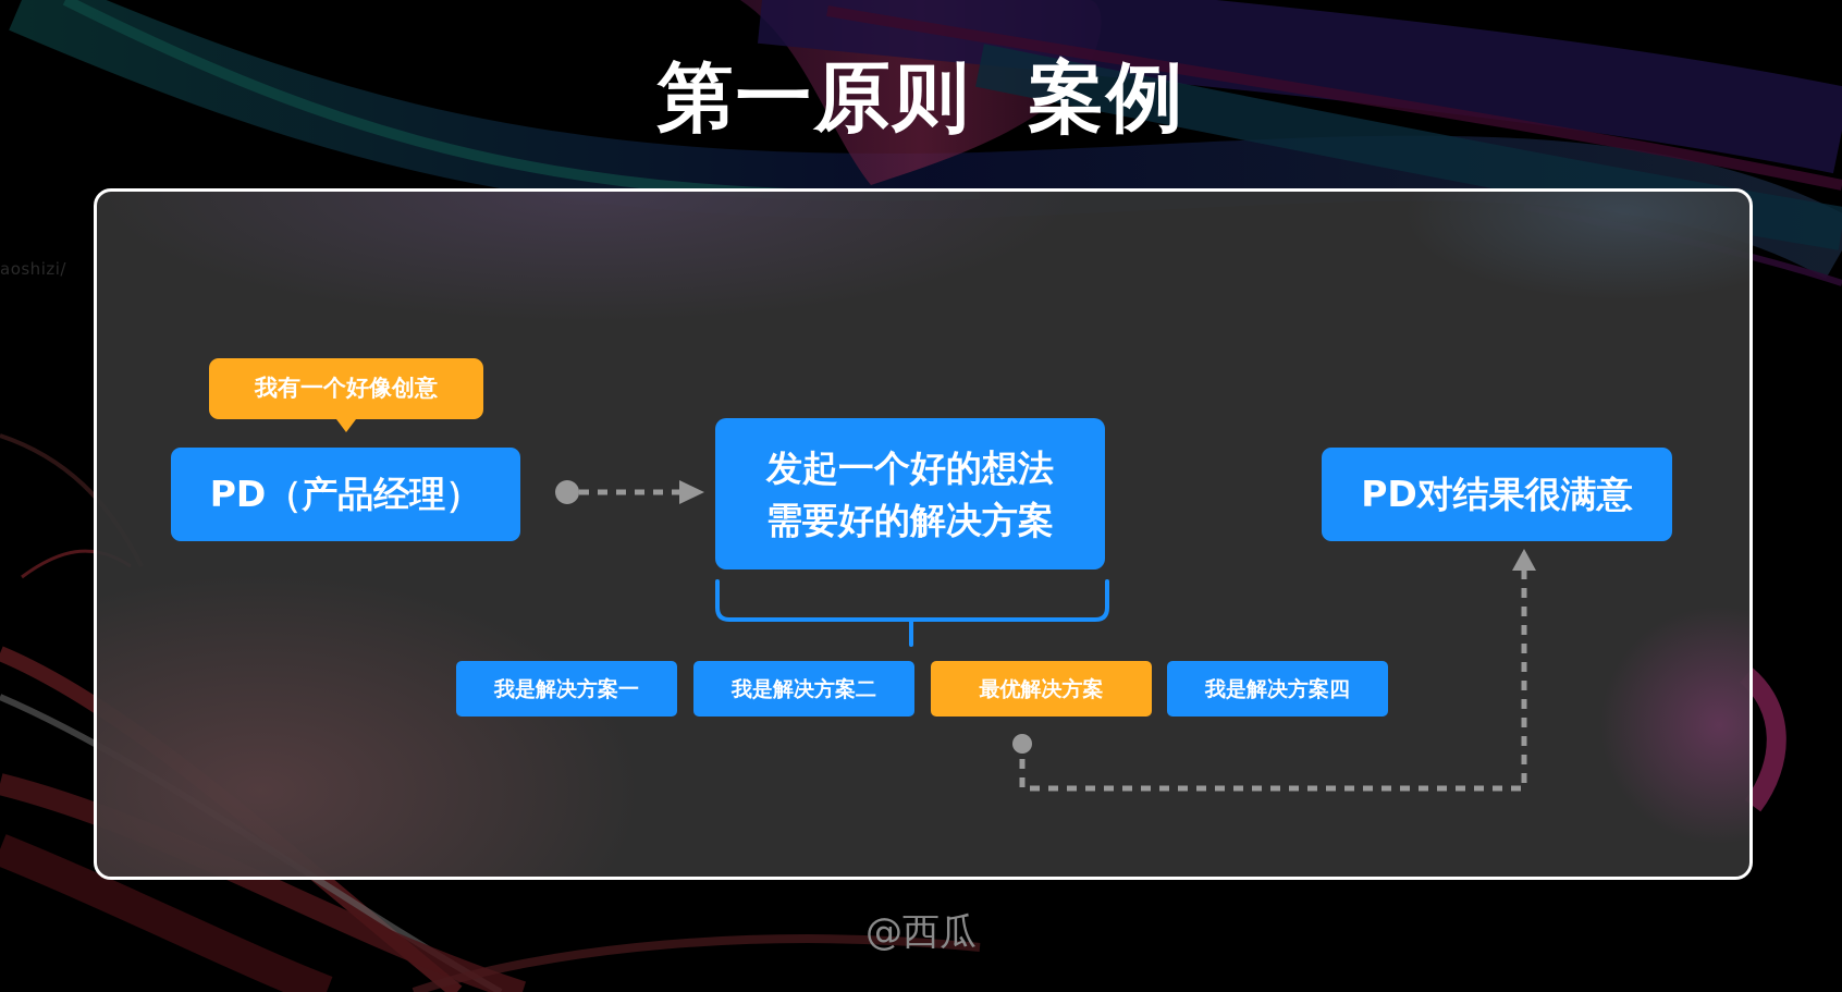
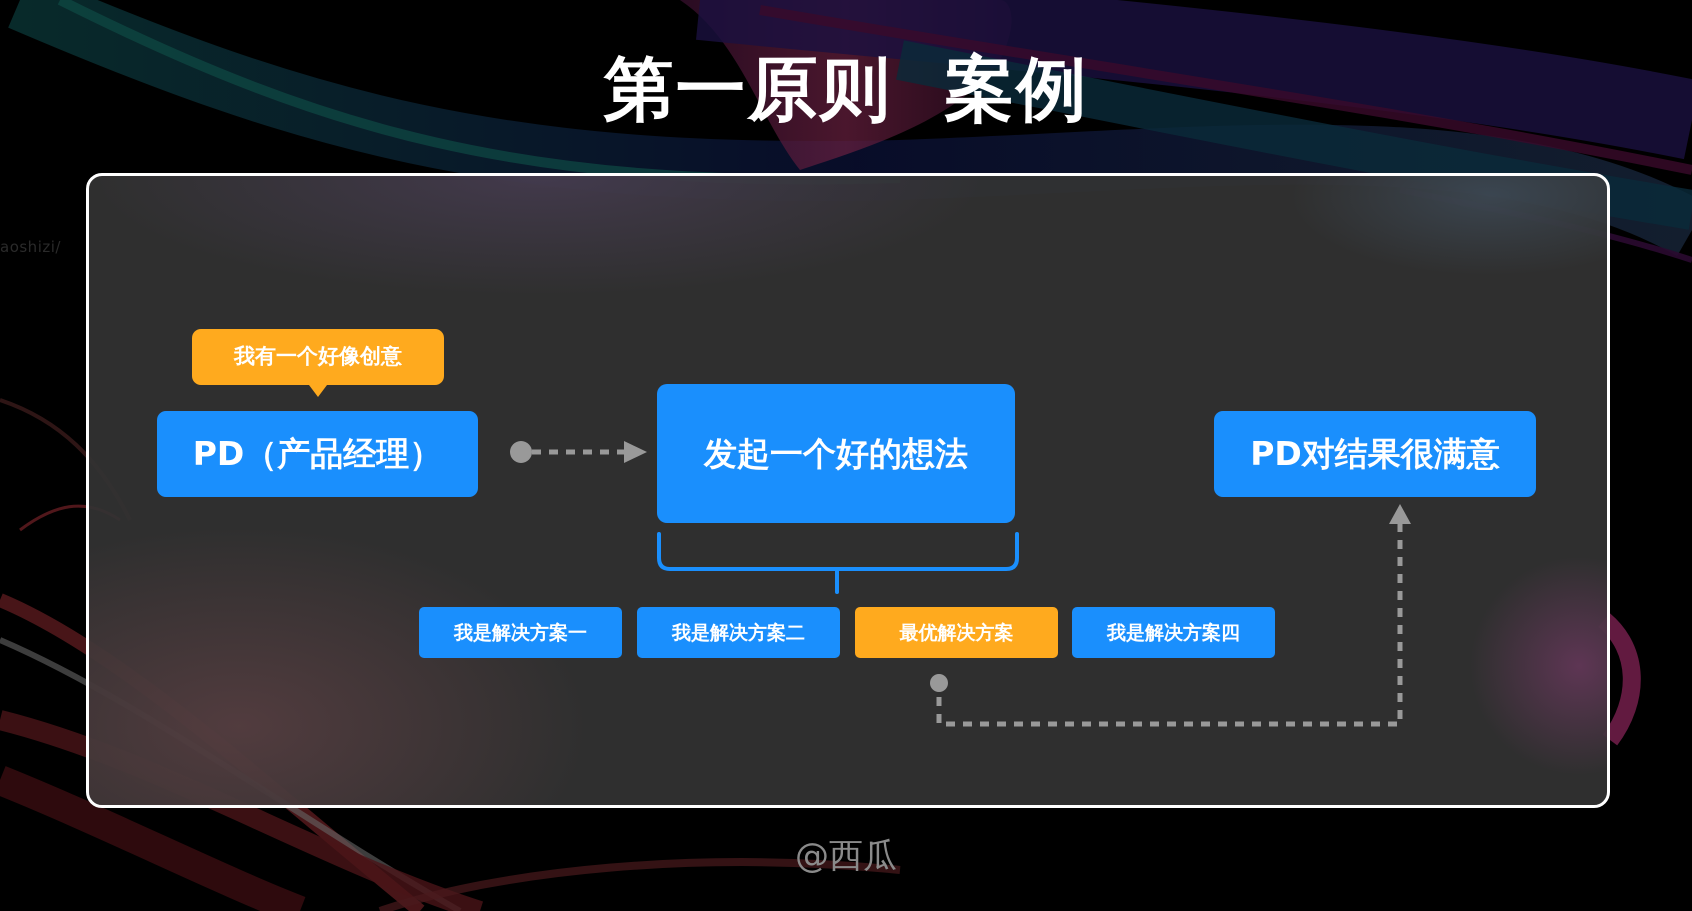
  aoshizi/
  第一原则 案例
  我有一个好像创意
  PD（产品经理）
  发起一个好的想法
- 需要好的解决方案
  PD对结果很满意
  我是解决方案一
  我是解决方案二
  最优解决方案
  我是解决方案四
  @西瓜
